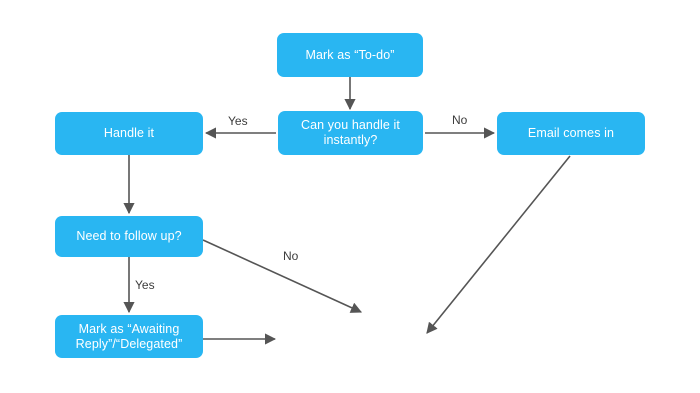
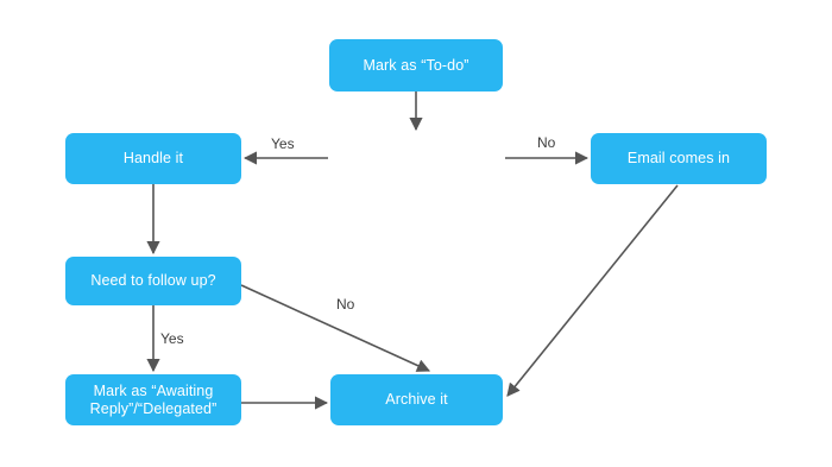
  Mark as “To-do”
- Can you handle it instantly?
  Handle it
  Email comes in
  Need to follow up?
  Mark as “Awaiting Reply”/“Delegated”
+ Archive it
  Yes
  No
  Yes
  No
